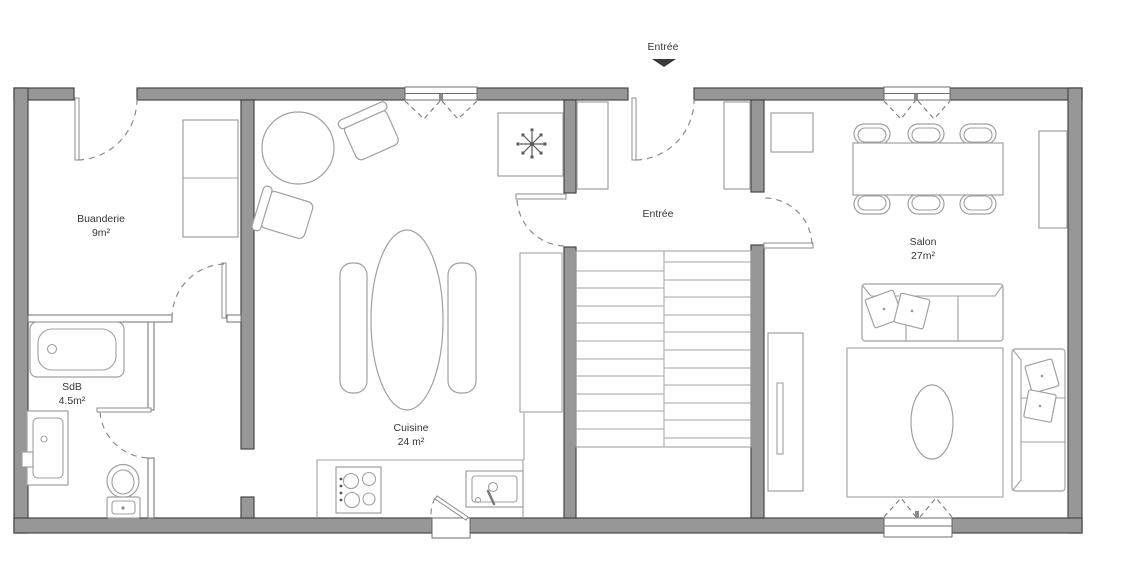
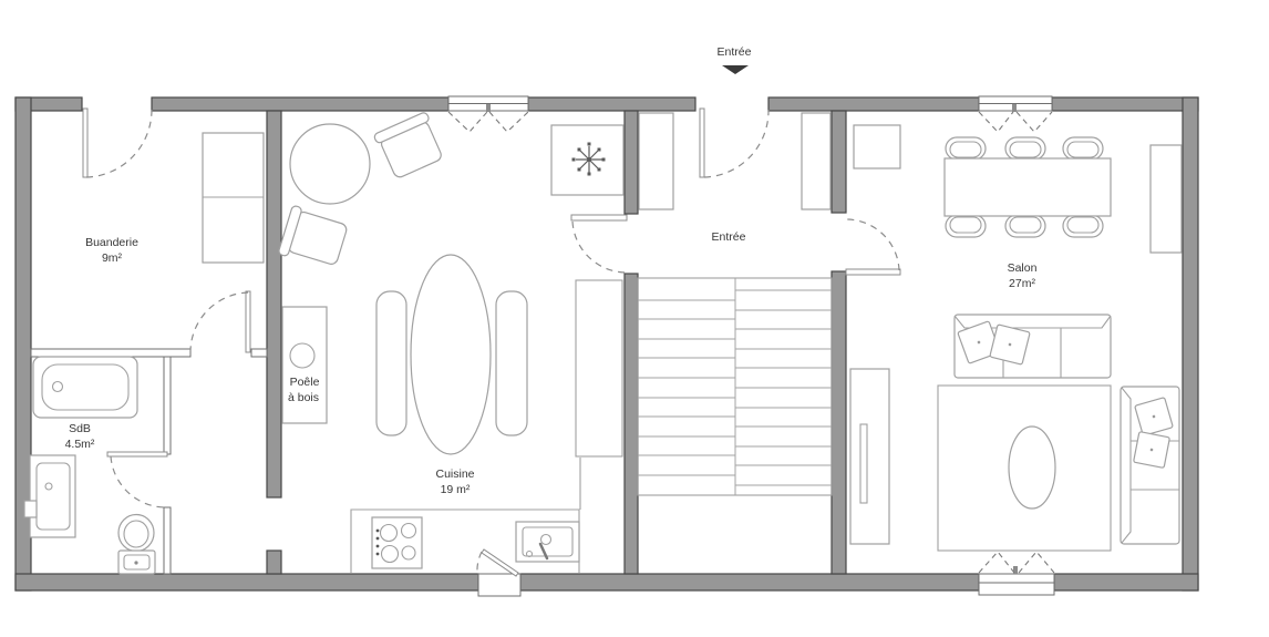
  Entrée
+ Poêle
+ à bois
  Buanderie
  9m²
  SdB
  4.5m²
  Cuisine
- 24 m²
+ 19 m²
  Entrée
  Salon
  27m²
